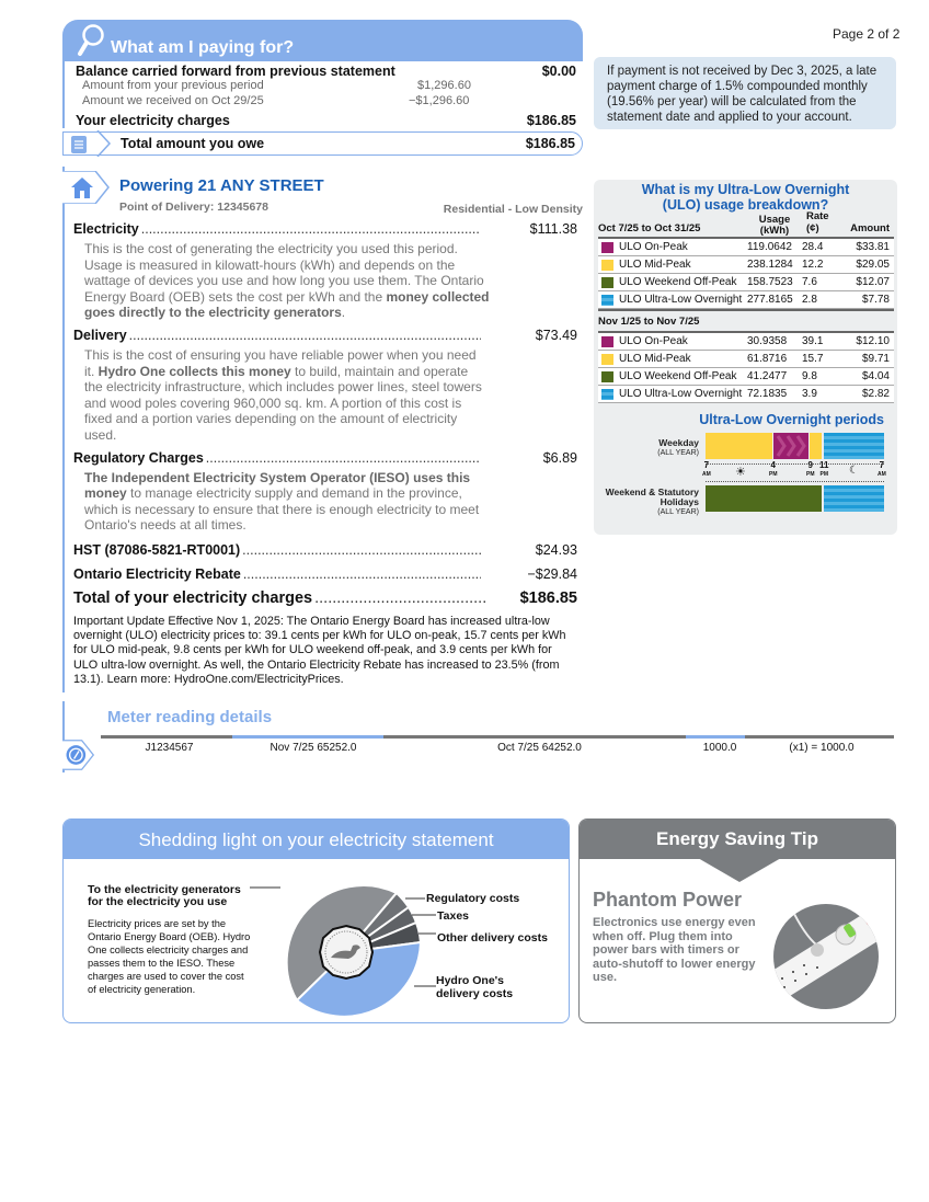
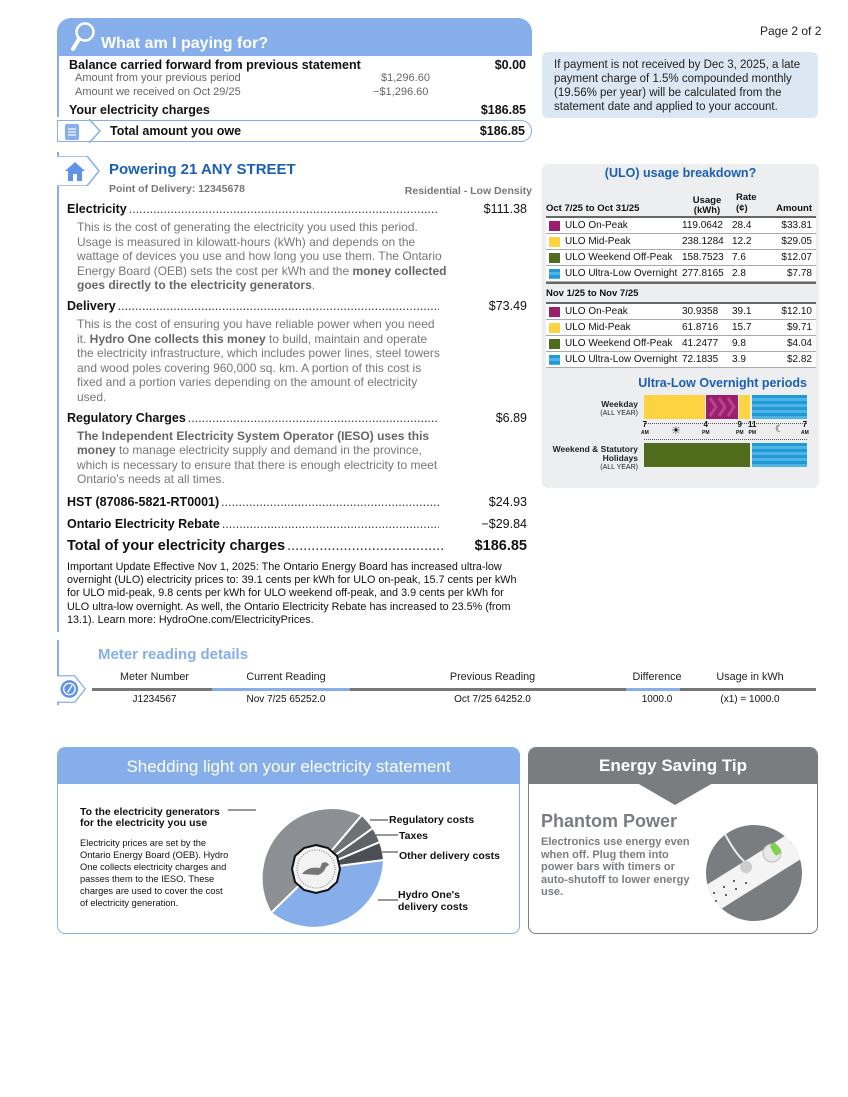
  Page 2 of 2
  What am I paying for?
  Balance carried forward from previous statement
  $0.00
  Amount from your previous period
  $1,296.60
  Amount we received on Oct 29/25
  −$1,296.60
  Your electricity charges
  $186.85
  Total amount you owe
  $186.85
  If payment is not received by Dec 3, 2025, a late payment charge of 1.5% compounded monthly (19.56% per year) will be calculated from the statement date and applied to your account.
  Powering 21 ANY STREET
  Point of Delivery: 12345678
  Residential - Low Density
  Electricity
  $111.38
  This is the cost of generating the electricity you used this period. Usage is measured in kilowatt-hours (kWh) and depends on the wattage of devices you use and how long you use them. The Ontario Energy Board (OEB) sets the cost per kWh and the money collected goes directly to the electricity generators.
  Delivery
  $73.49
  This is the cost of ensuring you have reliable power when you need it. Hydro One collects this money to build, maintain and operate the electricity infrastructure, which includes power lines, steel towers and wood poles covering 960,000 sq. km. A portion of this cost is fixed and a portion varies depending on the amount of electricity used.
  Regulatory Charges
  $6.89
  The Independent Electricity System Operator (IESO) uses this money to manage electricity supply and demand in the province, which is necessary to ensure that there is enough electricity to meet Ontario's needs at all times.
  HST (87086-5821-RT0001)
  $24.93
  Ontario Electricity Rebate
  −$29.84
  Total of your electricity charges
  $186.85
  Important Update Effective Nov 1, 2025: The Ontario Energy Board has increased ultra-low overnight (ULO) electricity prices to: 39.1 cents per kWh for ULO on-peak, 15.7 cents per kWh for ULO mid-peak, 9.8 cents per kWh for ULO weekend off-peak, and 3.9 cents per kWh for ULO ultra-low overnight. As well, the Ontario Electricity Rebate has increased to 23.5% (from 13.1). Learn more: HydroOne.com/ElectricityPrices.
  Meter reading details
+ Meter Number
+ Current Reading
+ Previous Reading
+ Difference
+ Usage in kWh
  J1234567
  Nov 7/25 65252.0
  Oct 7/25 64252.0
  1000.0
  (x1) = 1000.0
- What is my Ultra-Low Overnight
  (ULO) usage breakdown?
  Oct 7/25 to Oct 31/25
  Usage (kWh)
  Rate (¢)
  Amount
  ULO On-Peak
  119.0642
  28.4
  $33.81
  ULO Mid-Peak
  238.1284
  12.2
  $29.05
  ULO Weekend Off-Peak
  158.7523
  7.6
  $12.07
  ULO Ultra-Low Overnight
  277.8165
  2.8
  $7.78
  Nov 1/25 to Nov 7/25
  ULO On-Peak
  30.9358
  39.1
  $12.10
  ULO Mid-Peak
  61.8716
  15.7
  $9.71
  ULO Weekend Off-Peak
  41.2477
  9.8
  $4.04
  ULO Ultra-Low Overnight
  72.1835
  3.9
  $2.82
  Ultra-Low Overnight periods
  Weekday
  7
  ☀
  4
  9
  11
  ☾
  7
  Weekend & Statutory Holidays
  Shedding light on your electricity statement
  To the electricity generators for the electricity you use
  Electricity prices are set by the Ontario Energy Board (OEB). Hydro One collects electricity charges and passes them to the IESO. These charges are used to cover the cost of electricity generation.
  Regulatory costs
  Taxes
  Other delivery costs
  Hydro One's delivery costs
  Energy Saving Tip
  Phantom Power
  Electronics use energy even when off. Plug them into power bars with timers or auto-shutoff to lower energy use.
